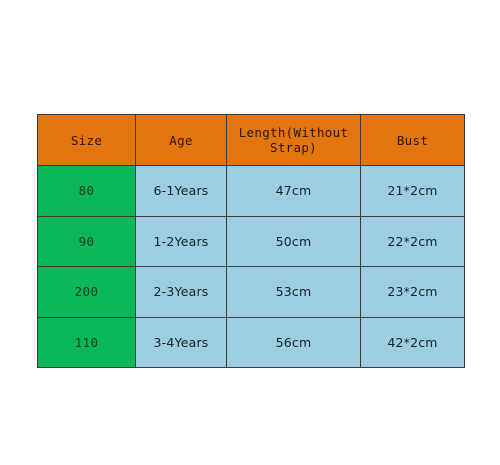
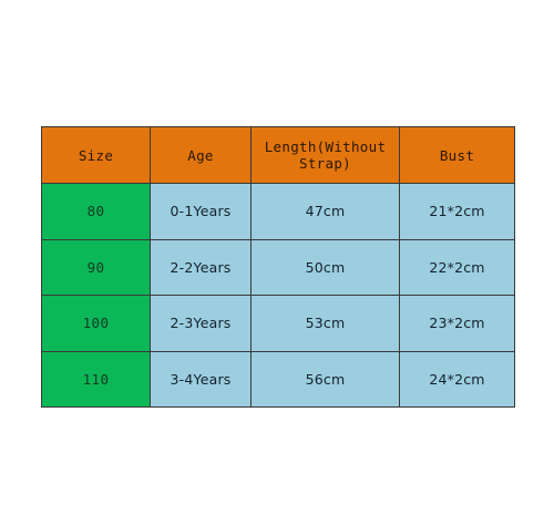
  Size	Age	Length(Without Strap)	Bust
- 80	6-1Years	47cm	21*2cm
+ 80	0-1Years	47cm	21*2cm
- 90	1-2Years	50cm	22*2cm
+ 90	2-2Years	50cm	22*2cm
- 200	2-3Years	53cm	23*2cm
+ 100	2-3Years	53cm	23*2cm
- 110	3-4Years	56cm	42*2cm
+ 110	3-4Years	56cm	24*2cm
